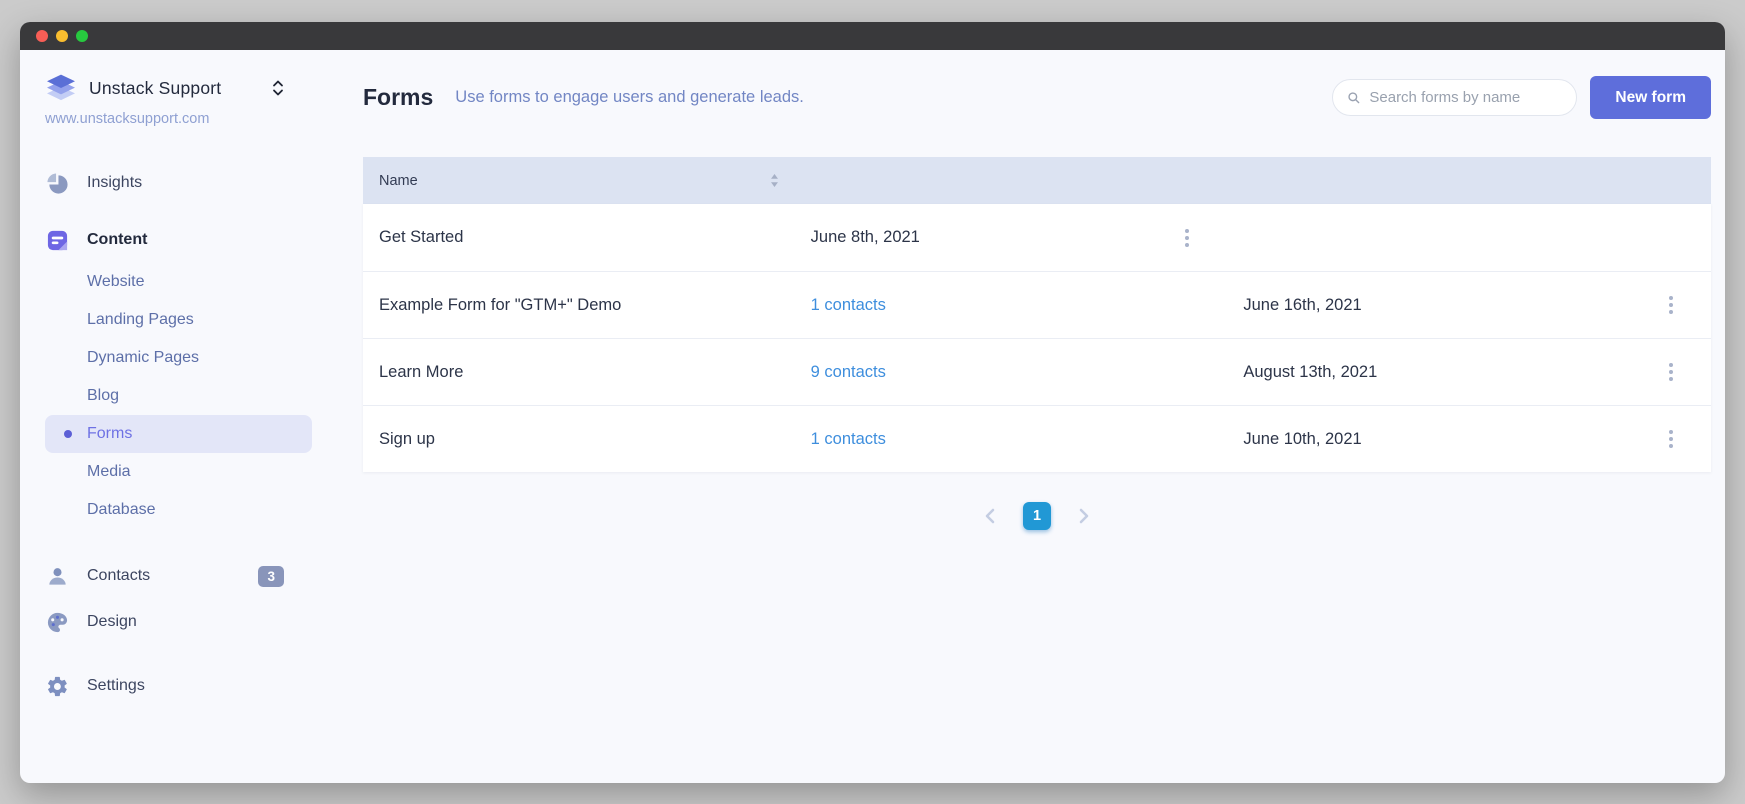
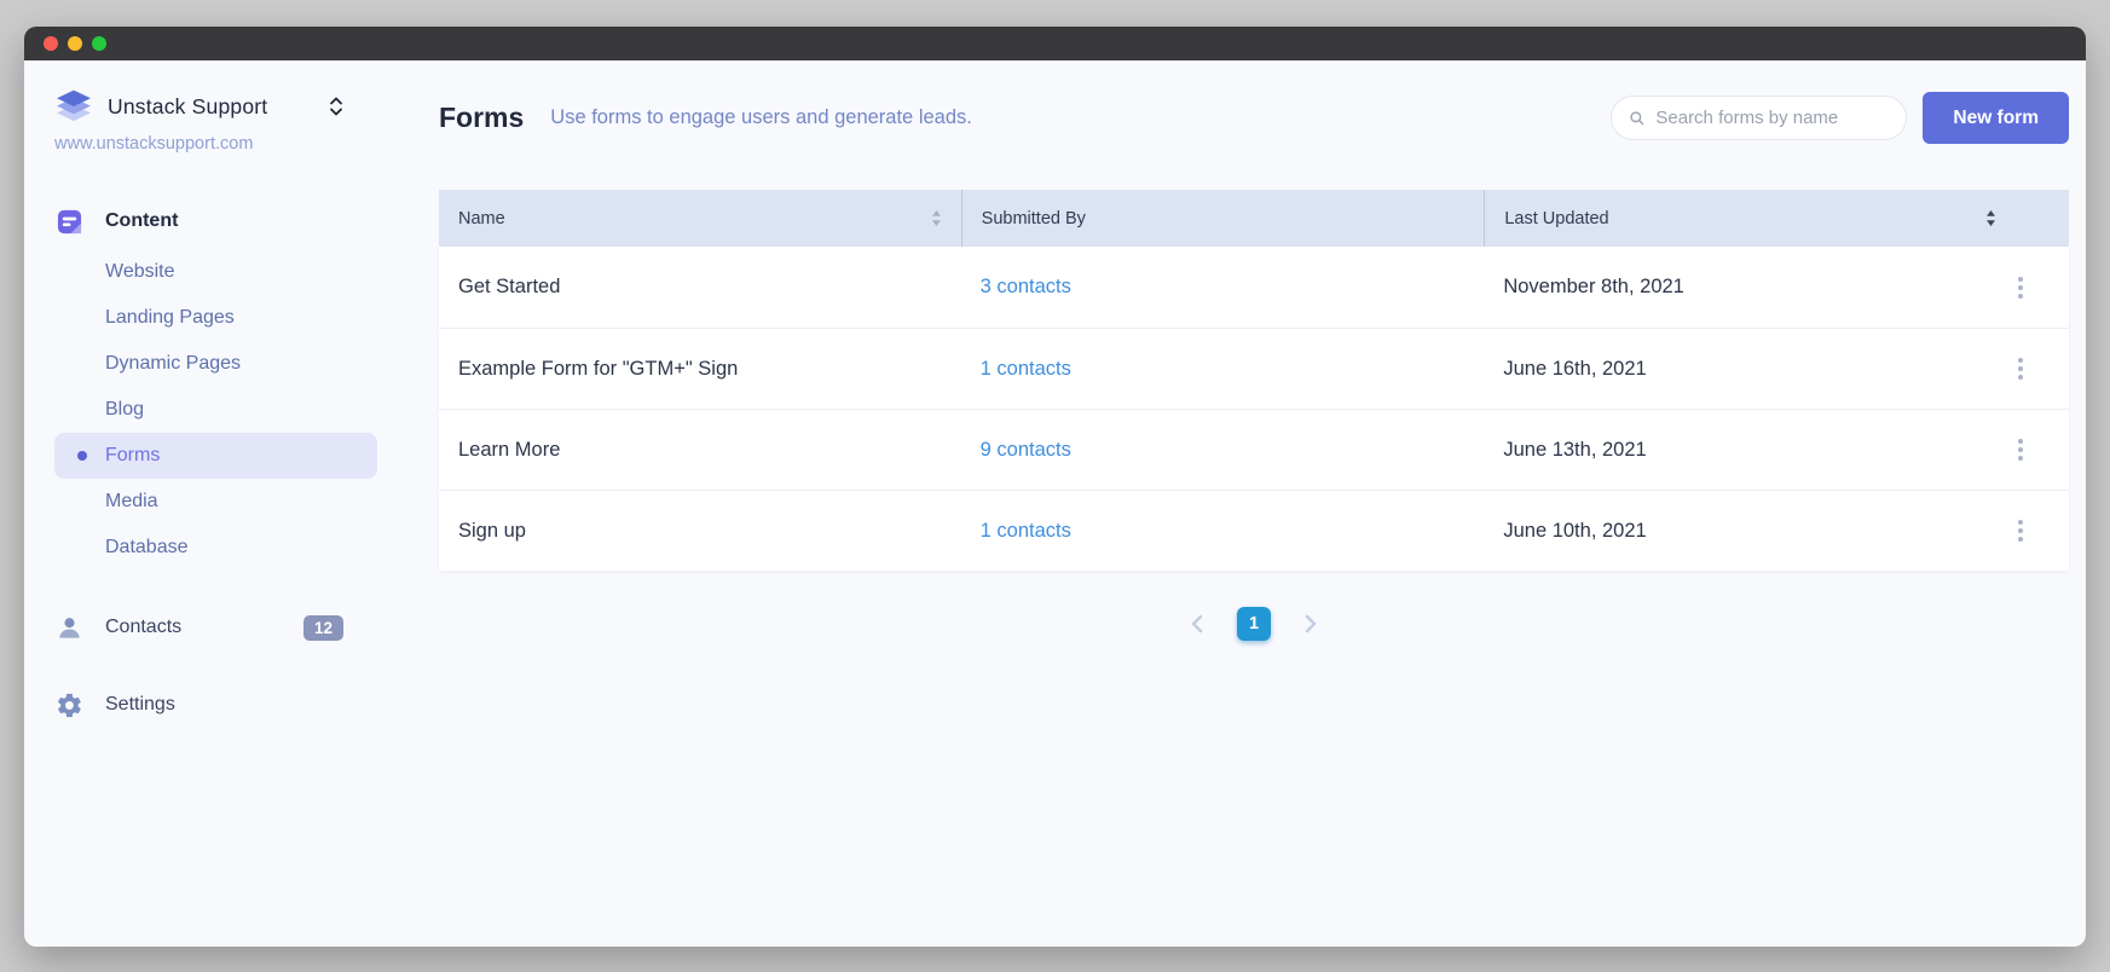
  Unstack Support
  www.unstacksupport.com
- Insights
  Content
  Website
  Landing Pages
  Dynamic Pages
  Blog
  Forms
  Media
  Database
  Contacts
- 3
+ 12
- Design
  Settings
  Forms
  Use forms to engage users and generate leads.
  Search forms by name
  New form
  Name
+ Submitted By
+ Last Updated
  Get Started
+ 3 contacts
- June 8th, 2021
+ November 8th, 2021
- Example Form for "GTM+" Demo
+ Example Form for "GTM+" Sign
  1 contacts
  June 16th, 2021
  Learn More
  9 contacts
- August 13th, 2021
+ June 13th, 2021
  Sign up
  1 contacts
  June 10th, 2021
  1
